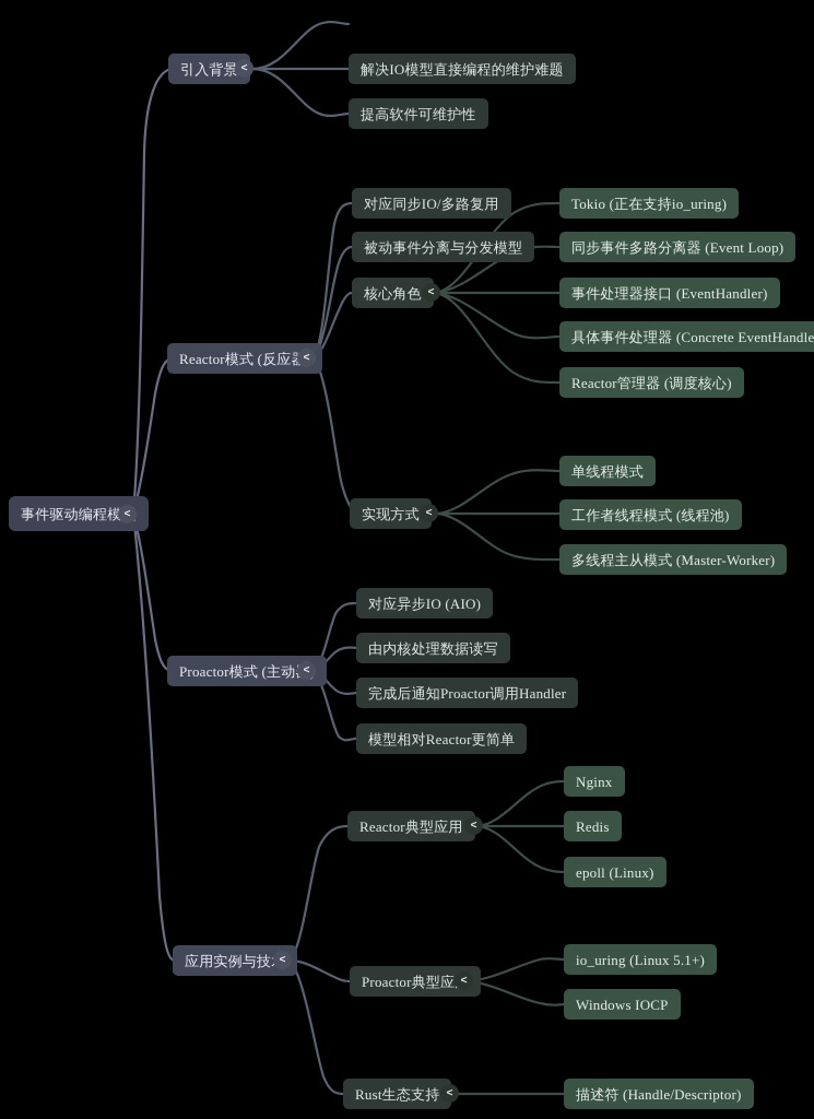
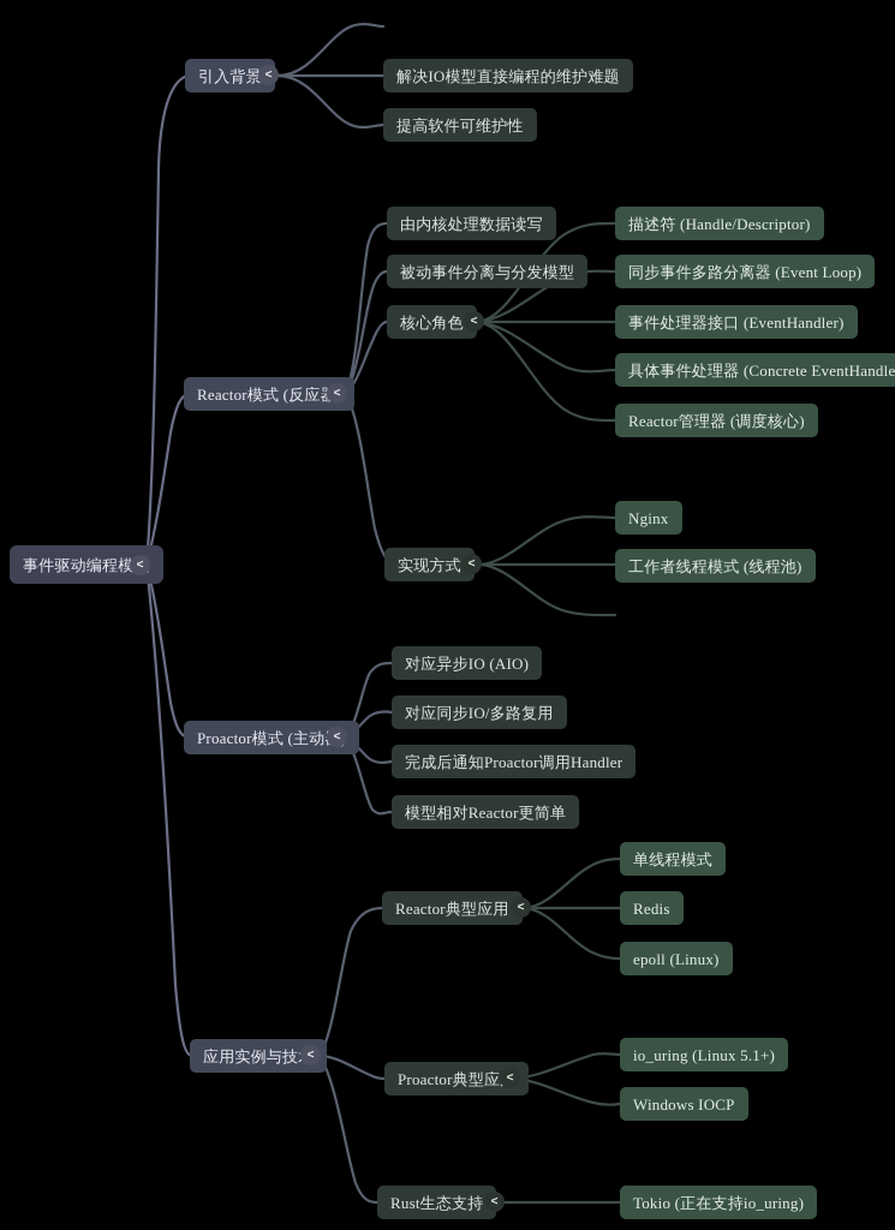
  事件驱动编程模
  <
  引入背景
  <
  解决IO模型直接编程的维护难题
  提高软件可维护性
  Reactor模式 (反应
  <
- 对应同步IO/多路复用
+ 由内核处理数据读写
  被动事件分离与分发模型
  核心角色
  <
- Tokio (正在支持io_uring)
+ 描述符 (Handle/Descriptor)
  同步事件多路分离器 (Event Loop)
  事件处理器接口 (EventHandler)
  具体事件处理器 (Concrete EventHandle
  Reactor管理器 (调度核心)
  实现方式
  <
- 单线程模式
+ Nginx
  工作者线程模式 (线程池)
- 多线程主从模式 (Master-Worker)
  Proactor模式 (主动
  <
  对应异步IO (AIO)
- 由内核处理数据读写
+ 对应同步IO/多路复用
  完成后通知Proactor调用Handler
  模型相对Reactor更简单
  应用实例与技
  <
  Reactor典型应用
  <
- Nginx
+ 单线程模式
  Redis
  epoll (Linux)
  Proactor典型应
  <
  io_uring (Linux 5.1+)
  Windows IOCP
  Rust生态支持
  <
- 描述符 (Handle/Descriptor)
+ Tokio (正在支持io_uring)
